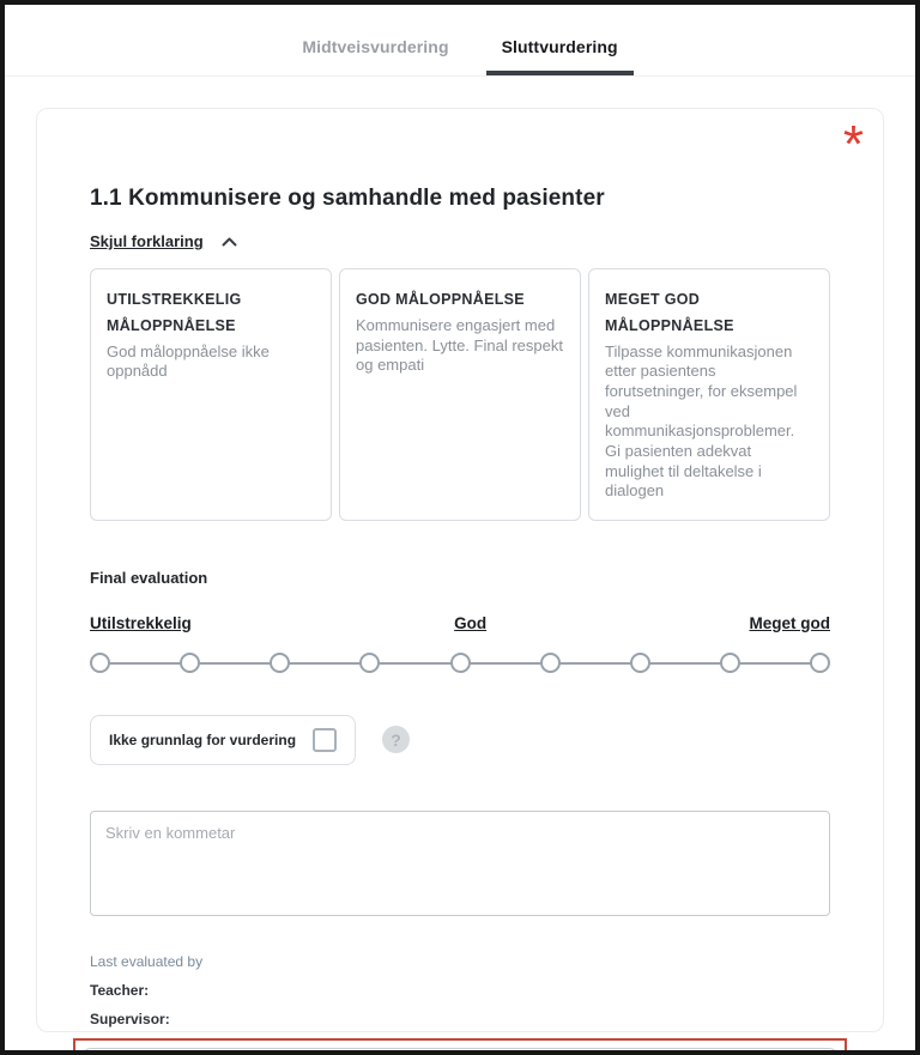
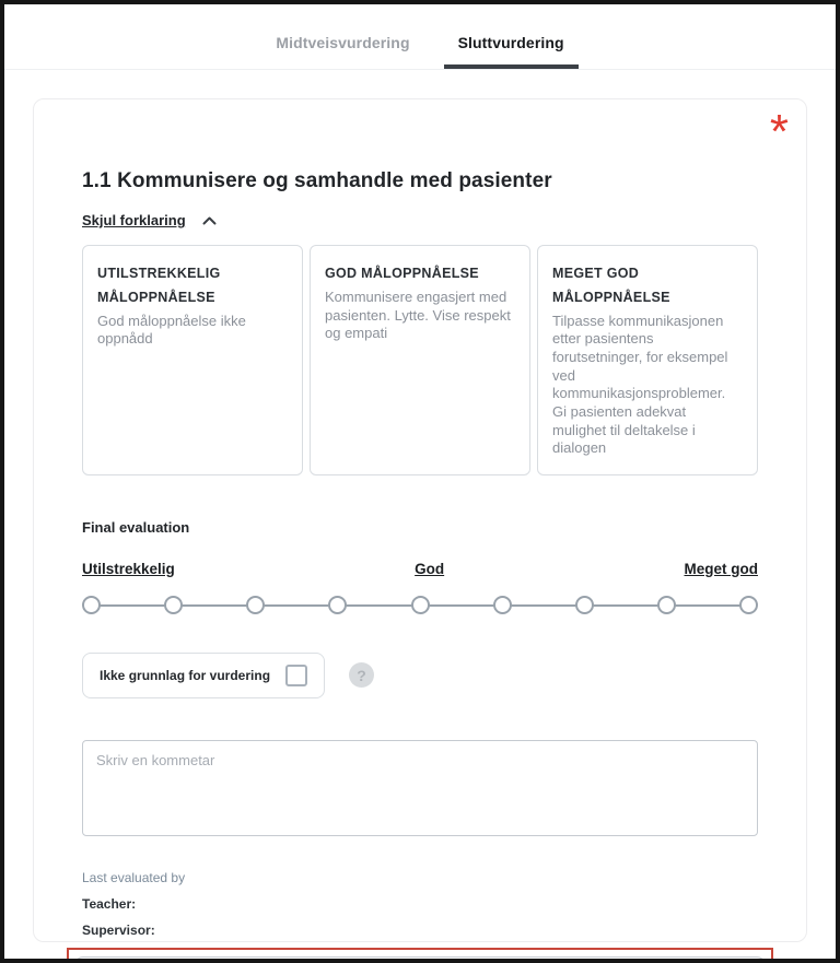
  Midtveisvurdering
  Sluttvurdering
  *
  1.1 Kommunisere og samhandle med pasienter
  Skjul forklaring
  UTILSTREKKELIG MÅLOPPNÅELSE
  God måloppnåelse ikke oppnådd
  GOD MÅLOPPNÅELSE
- Kommunisere engasjert med pasienten. Lytte. Final respekt og empati
+ Kommunisere engasjert med pasienten. Lytte. Vise respekt og empati
  MEGET GOD MÅLOPPNÅELSE
  Tilpasse kommunikasjonen etter pasientens forutsetninger, for eksempel ved kommunikasjonsproblemer. Gi pasienten adekvat mulighet til deltakelse i dialogen
  Final evaluation
  Utilstrekkelig
  God
  Meget god
  Ikke grunnlag for vurdering
  ?
  Skriv en kommetar
  Last evaluated by
  Teacher:
  Supervisor:
